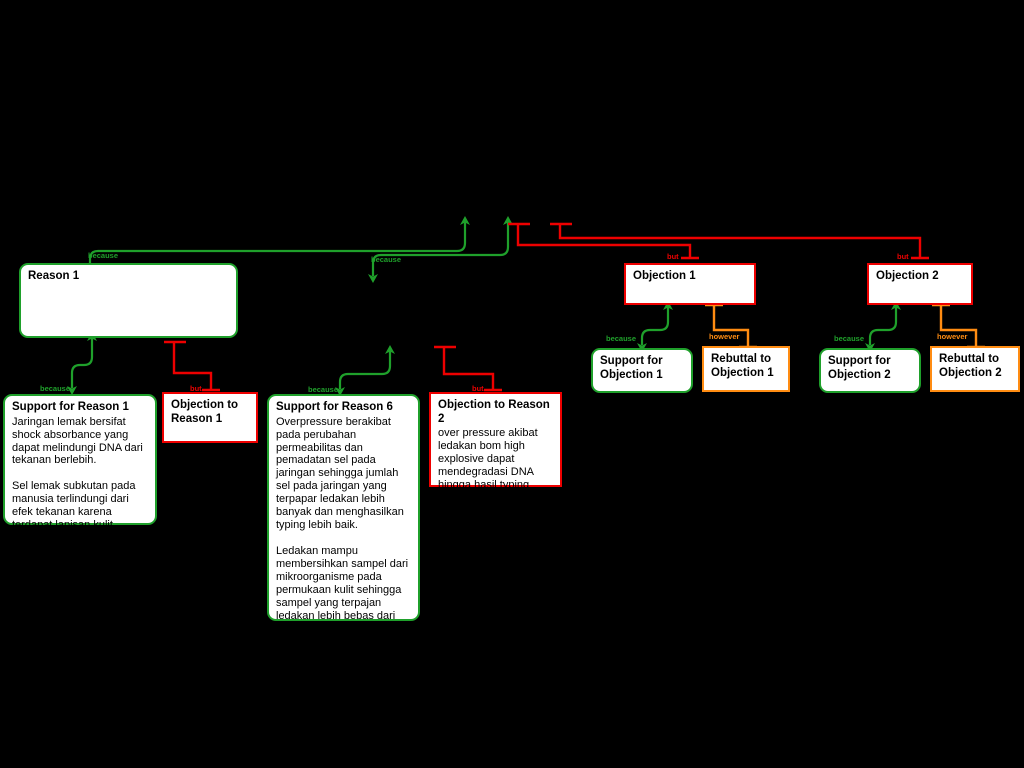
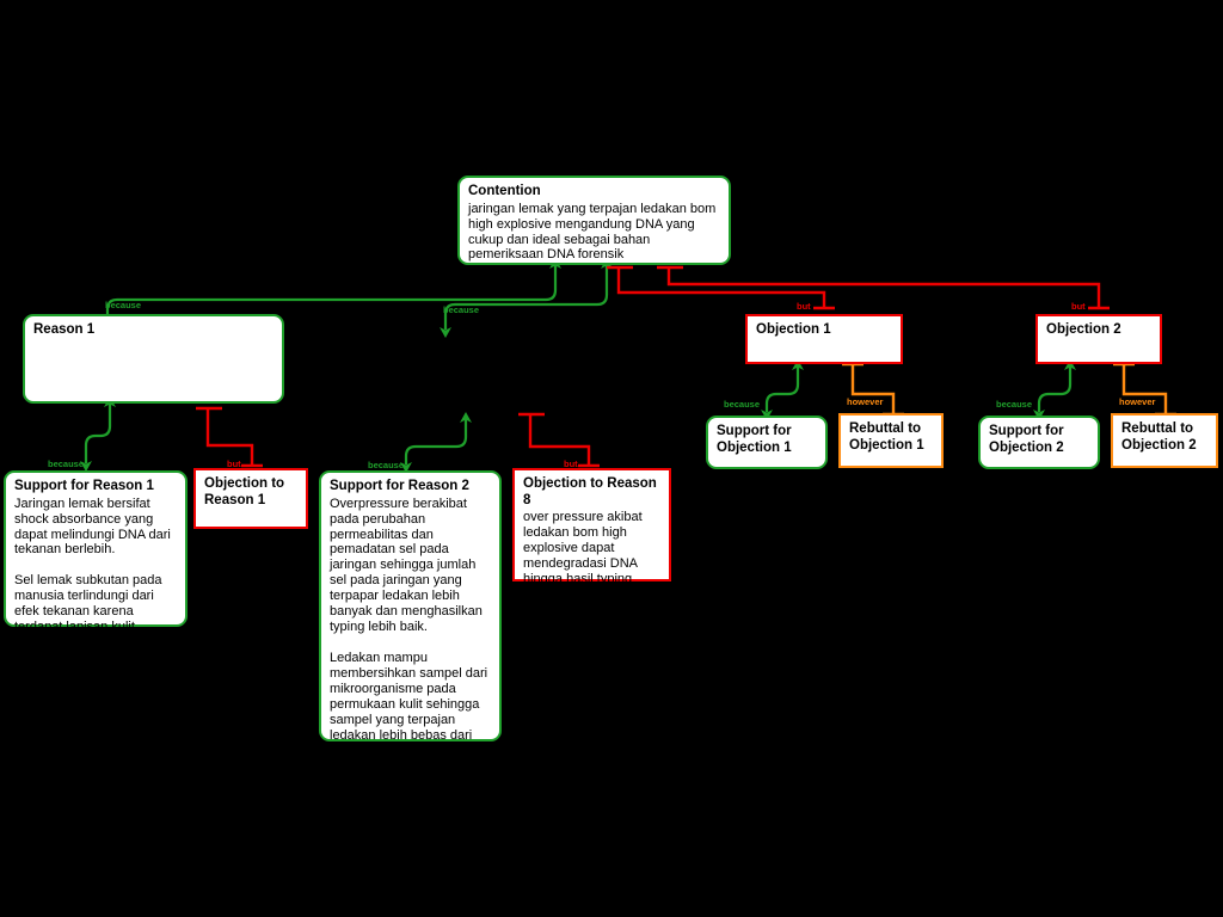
  because
  because
  but
  but
  because
  but
  because
  but
  because
  however
  because
  however
+ Contention
+ jaringan lemak yang terpajan ledakan bom high explosive mengandung DNA yang cukup dan ideal sebagai bahan pemeriksaan DNA forensik
  Reason 1
  Support for Reason 1
  Jaringan lemak bersifat shock absorbance yang dapat melindungi DNA dari tekanan berlebih.
  Sel lemak subkutan pada manusia terlindungi dari efek tekanan karena terdapat lapisan kulit
  Objection to
  Reason 1
- Support for Reason 6
+ Support for Reason 2
  Overpressure berakibat pada perubahan permeabilitas dan pemadatan sel pada jaringan sehingga jumlah sel pada jaringan yang terpapar ledakan lebih banyak dan menghasilkan typing lebih baik.
  Ledakan mampu membersihkan sampel dari mikroorganisme pada permukaan kulit sehingga sampel yang terpajan ledakan lebih bebas dari
- Objection to Reason 2
+ Objection to Reason 8
  over pressure akibat ledakan bom high explosive dapat mendegradasi DNA hingga hasil typing
  Objection 1
  Support for
  Objection 1
  Rebuttal to
  Objection 1
  Objection 2
  Support for
  Objection 2
  Rebuttal to
  Objection 2
